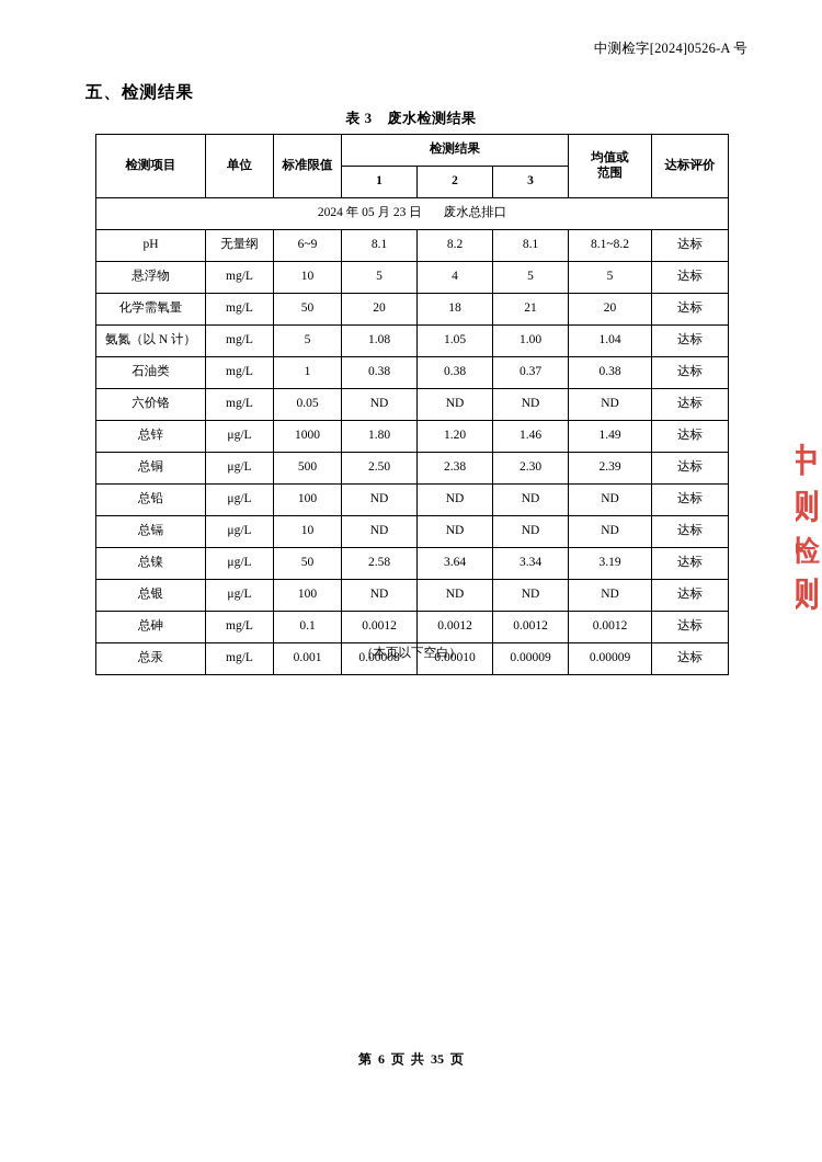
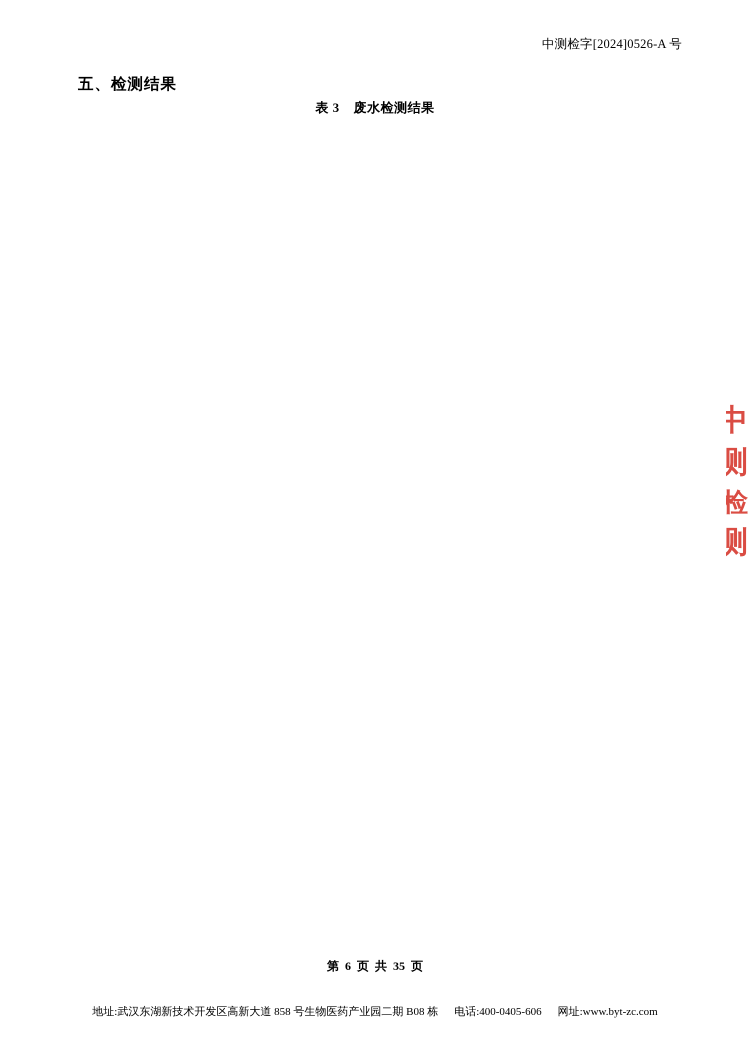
  中测检字[2024]0526-A 号
  五、检测结果
  表 3 废水检测结果
- 检测项目	单位	标准限值	检测结果	均值或 范围	达标评价
- 1	2	3
- 2024 年 05 月 23 日 废水总排口
- pH	无量纲	6~9	8.1	8.2	8.1	8.1~8.2	达标
- 悬浮物	mg/L	10	5	4	5	5	达标
- 化学需氧量	mg/L	50	20	18	21	20	达标
- 氨氮（以 N 计）	mg/L	5	1.08	1.05	1.00	1.04	达标
- 石油类	mg/L	1	0.38	0.38	0.37	0.38	达标
- 六价铬	mg/L	0.05	ND	ND	ND	ND	达标
- 总锌	μg/L	1000	1.80	1.20	1.46	1.49	达标
- 总铜	μg/L	500	2.50	2.38	2.30	2.39	达标
- 总铅	μg/L	100	ND	ND	ND	ND	达标
- 总镉	μg/L	10	ND	ND	ND	ND	达标
- 总镍	μg/L	50	2.58	3.64	3.34	3.19	达标
- 总银	μg/L	100	ND	ND	ND	ND	达标
- 总砷	mg/L	0.1	0.0012	0.0012	0.0012	0.0012	达标
- 总汞	mg/L	0.001	0.00008	0.00010	0.00009	0.00009	达标
- （本页以下空白）
  中
  测
  检
  测
  第 6 页 共 35 页
+ 地址:武汉东湖新技术开发区高新大道 858 号生物医药产业园二期 B08 栋 电话:400-0405-606 网址:www.byt-zc.com
